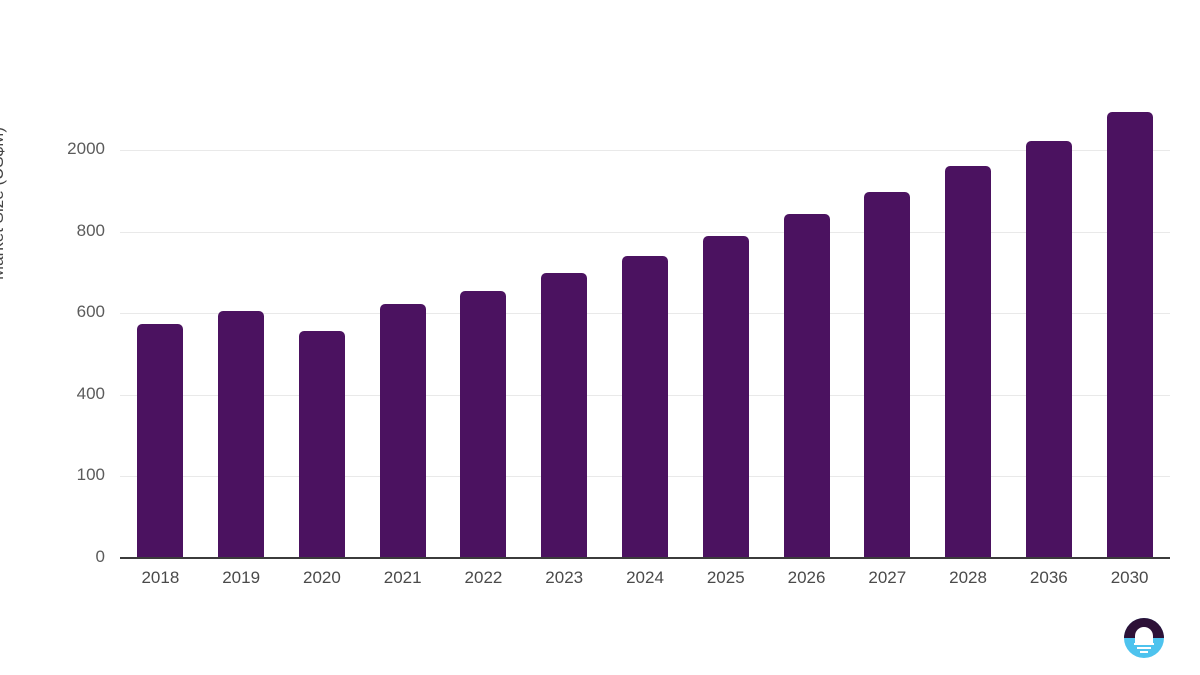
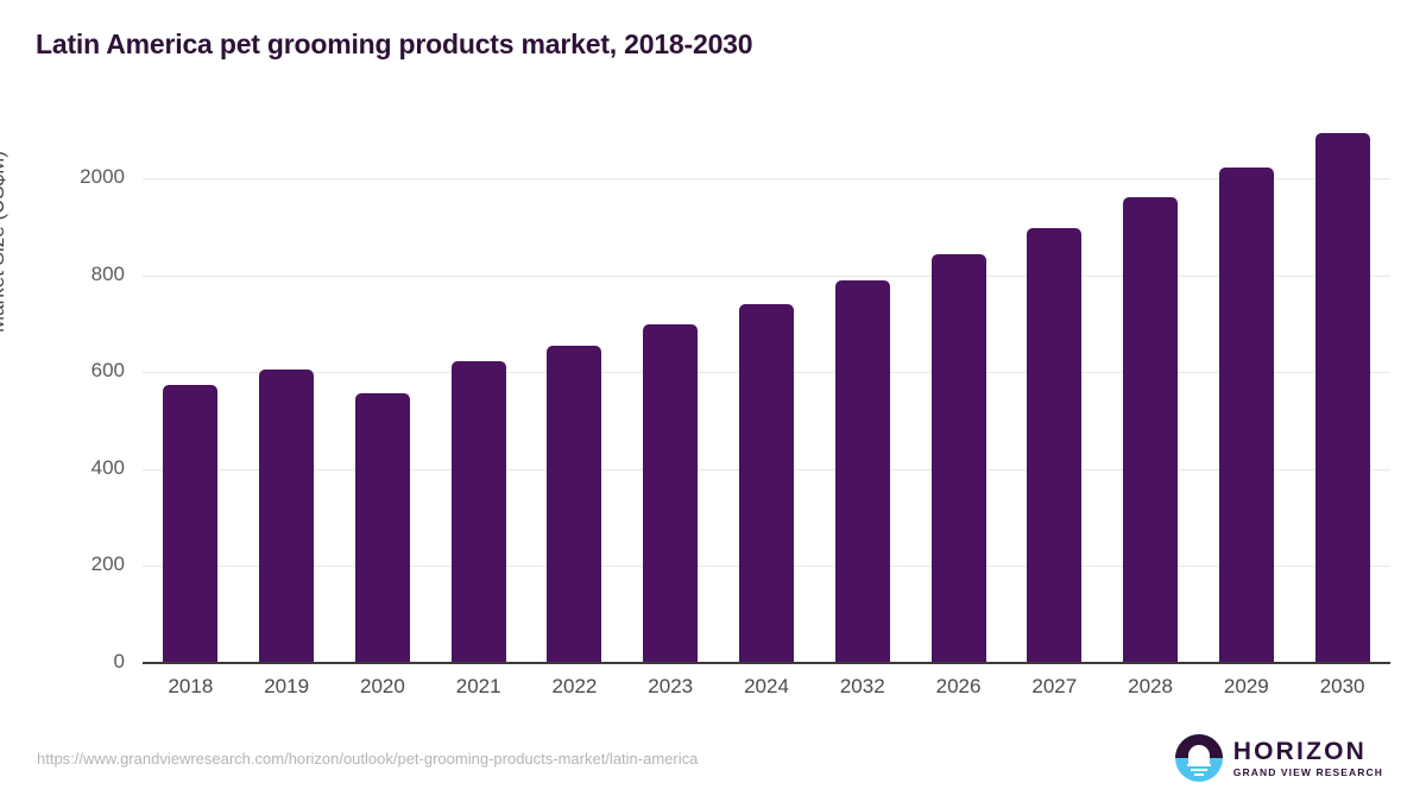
+ Latin America pet grooming products market, 2018-2030
  0
- 100
+ 200
  400
  600
  800
  2000
  2018
  2019
  2020
  2021
  2022
  2023
  2024
- 2025
+ 2032
  2026
  2027
  2028
- 2036
+ 2029
  2030
+ https://www.grandviewresearch.com/horizon/outlook/pet-grooming-products-market/latin-america
+ HORIZON
+ GRAND VIEW RESEARCH
